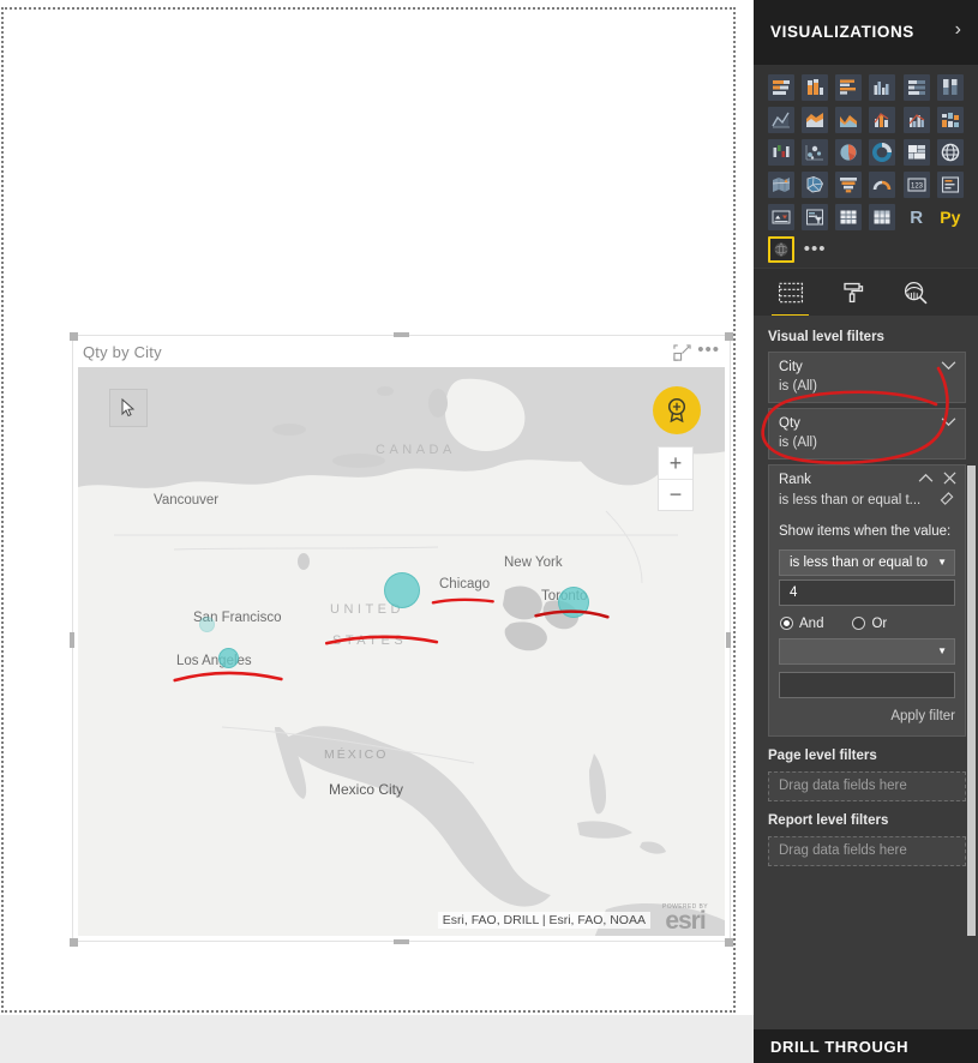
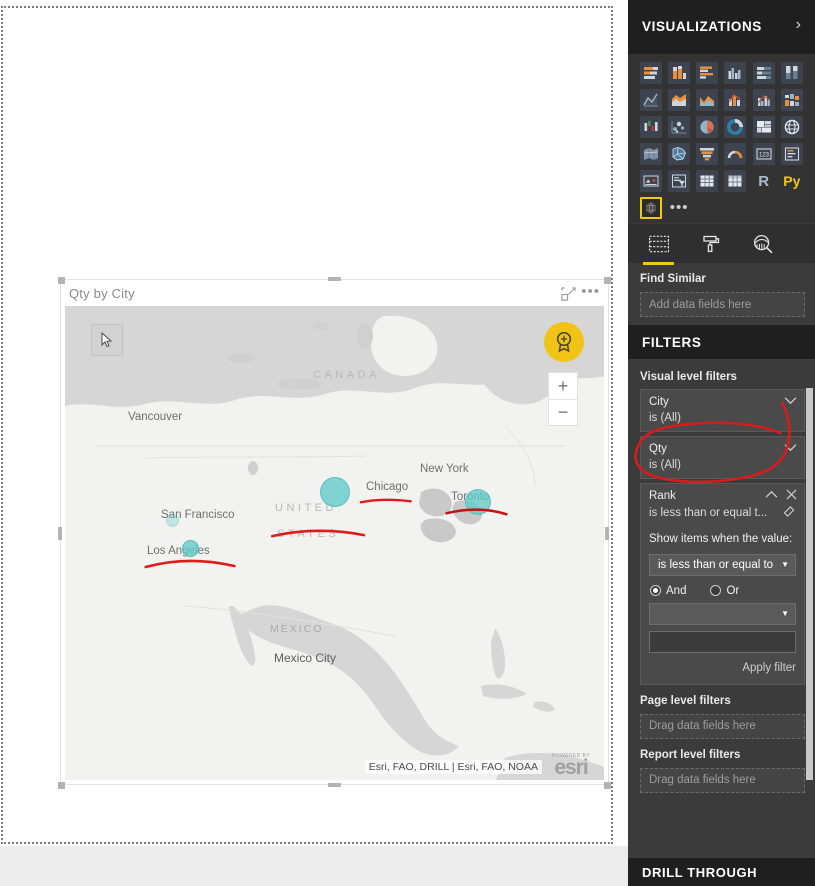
  Qty by City
  •••
  CANADA
  UNITED
  TATES
  MÉXICO
  Vancouver
  New York
  Chicago
  Toronto
  San Franci
  Los Angeles
  Mexico City
  +
  −
  Esri, FAO, DRILL | Esri, FAO, NOAA
  esri
  VISUALIZATIONS
  ›
  R
  Py
  •••
+ Find Similar
+ Add data fields here
+ FILTERS
  Visual level filters
  City
  is (All)
  Qty
  is (All)
  Rank
  is less than or equal t...
  Show items when the value:
  is less than or equal to
  ▼
- 4
  And
  Or
  ▼
  Apply filter
  Page level filters
  Drag data fields here
  Report level filters
  Drag data fields here
  DRILL THROUGH
